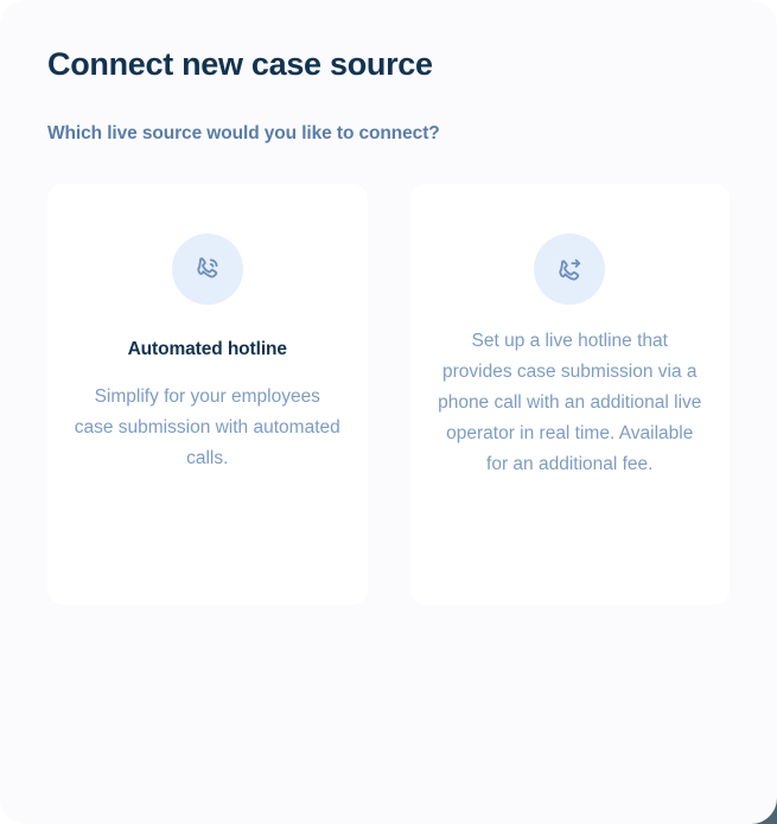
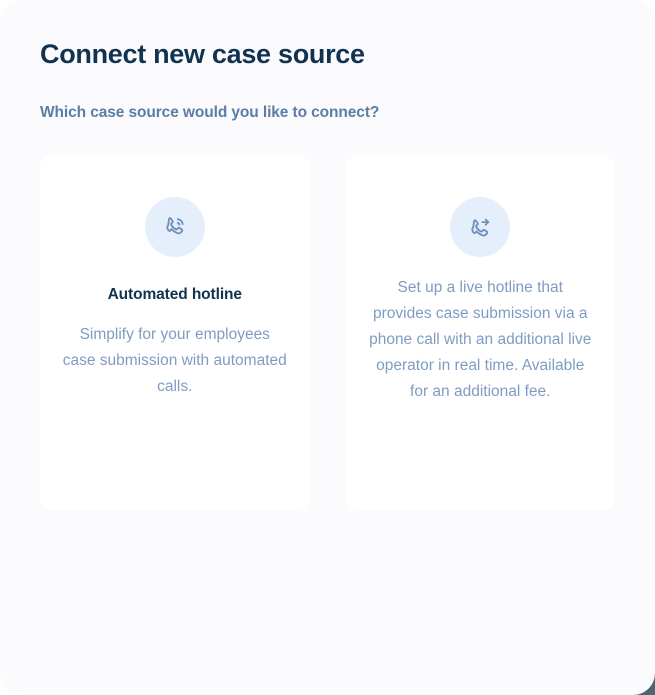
  Connect new case source
- Which live source would you like to connect?
+ Which case source would you like to connect?
  Automated hotline
  Simplify for your employees case submission with automated calls.
  Set up a live hotline that provides case submission via a phone call with an additional live operator in real time. Available for an additional fee.
